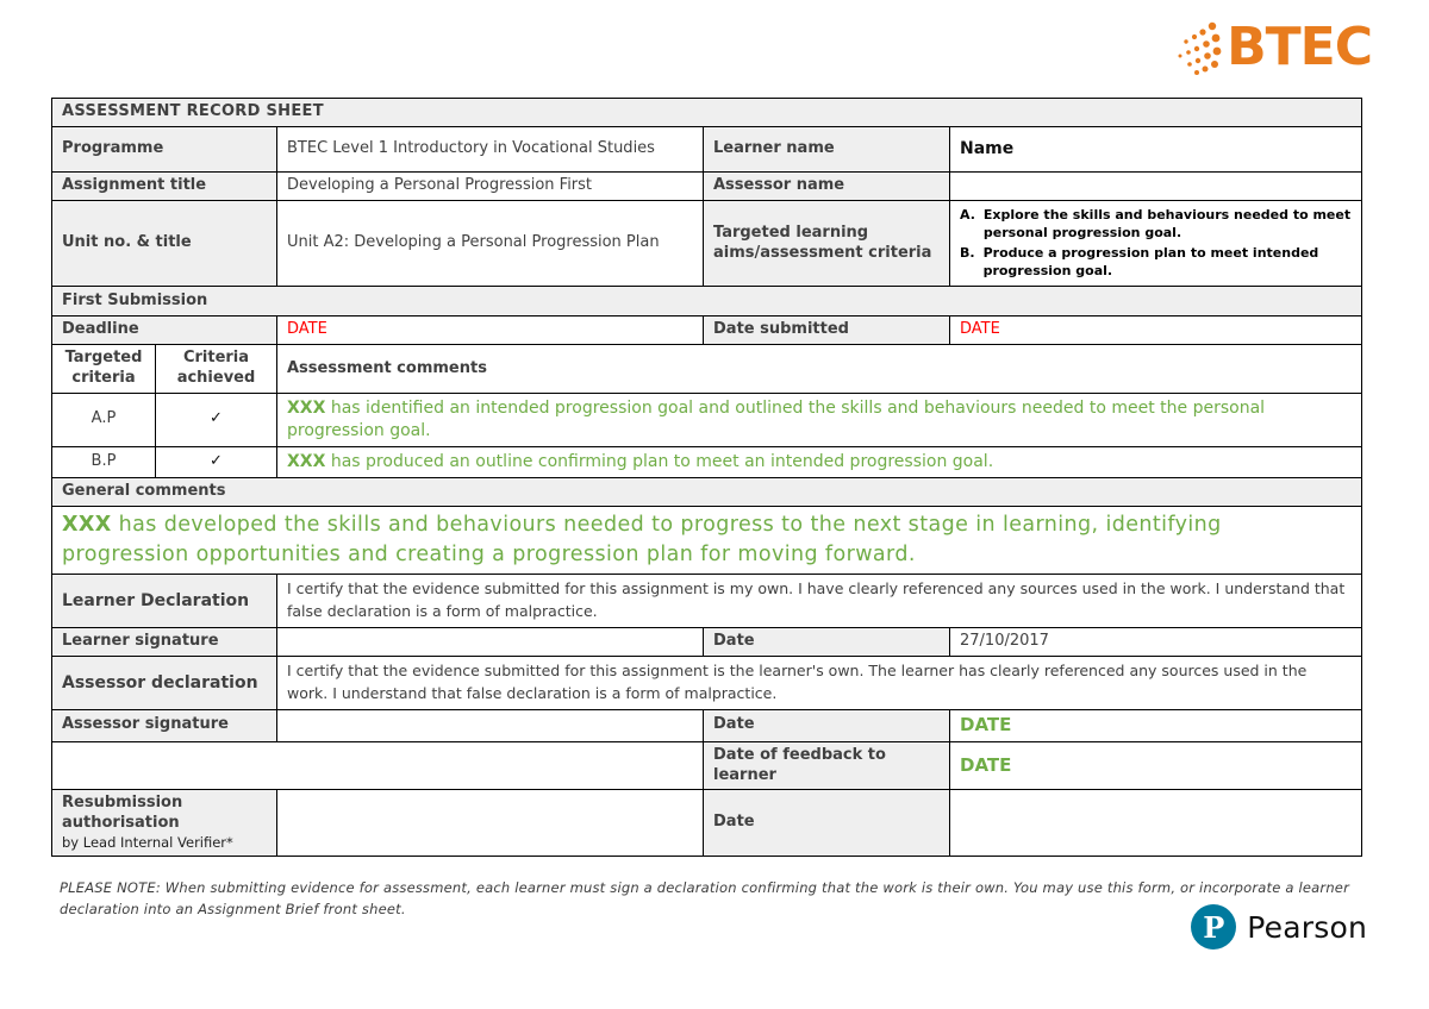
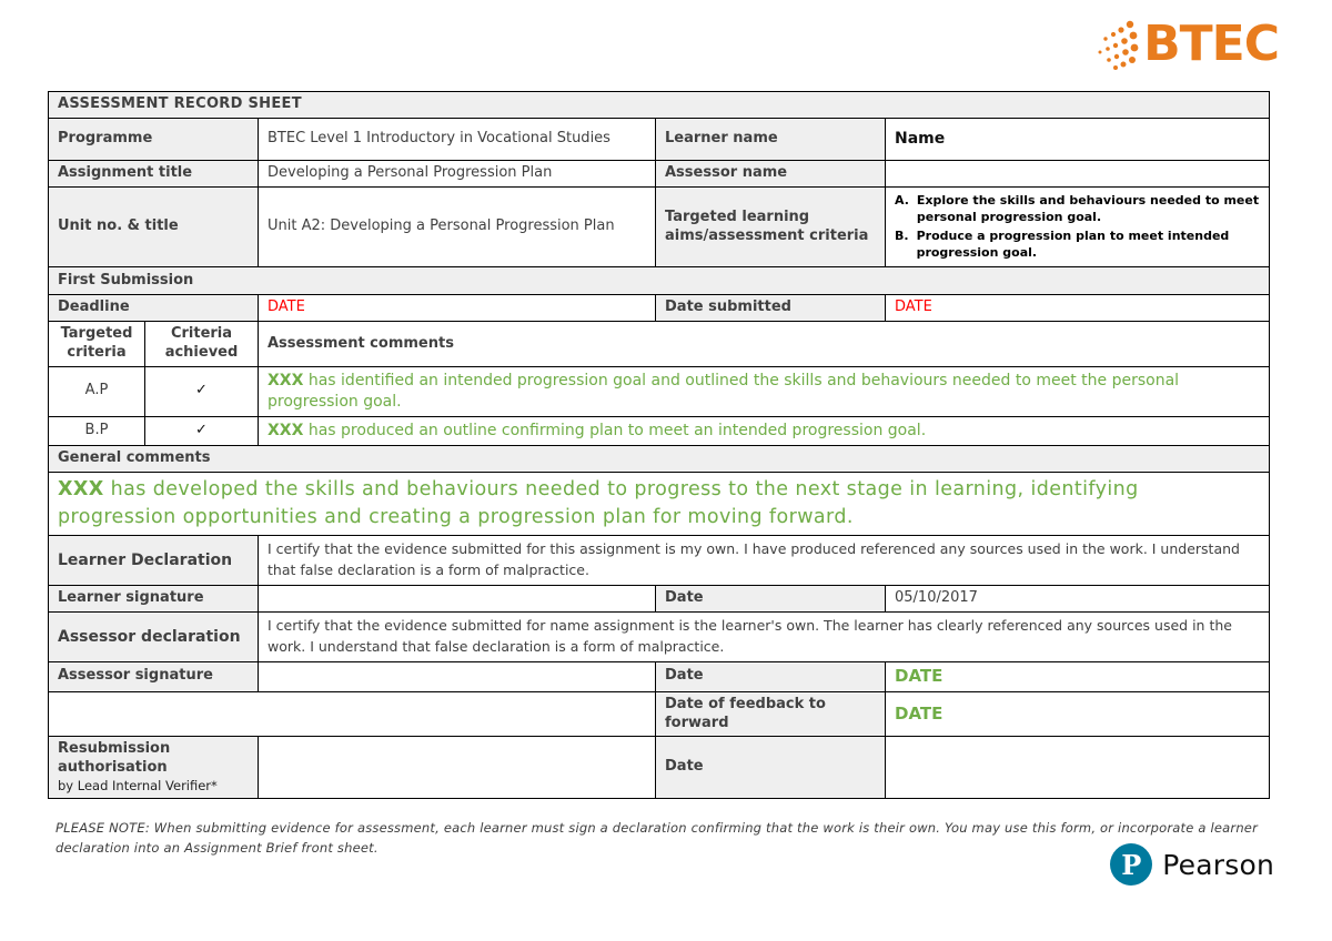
  BTEC
  ASSESSMENT RECORD SHEET
  Programme	BTEC Level 1 Introductory in Vocational Studies	Learner name	Name
- Assignment title	Developing a Personal Progression First	Assessor name
+ Assignment title	Developing a Personal Progression Plan	Assessor name
  Unit no. & title	Unit A2: Developing a Personal Progression Plan	Targeted learning aims/assessment criteria	A. Explore the skills and behaviours needed to meet personal progression goal. B. Produce a progression plan to meet intended progression goal.
  First Submission
  Deadline	DATE	Date submitted	DATE
  Targeted criteria	Criteria achieved	Assessment comments
  A.P	✓	XXX has identified an intended progression goal and outlined the skills and behaviours needed to meet the personal progression goal.
  B.P	✓	XXX has produced an outline confirming plan to meet an intended progression goal.
  General comments
  XXX has developed the skills and behaviours needed to progress to the next stage in learning, identifying progression opportunities and creating a progression plan for moving forward.
- Learner Declaration	I certify that the evidence submitted for this assignment is my own. I have clearly referenced any sources used in the work. I understand that false declaration is a form of malpractice.
+ Learner Declaration	I certify that the evidence submitted for this assignment is my own. I have produced referenced any sources used in the work. I understand that false declaration is a form of malpractice.
- Learner signature		Date	27/10/2017
+ Learner signature		Date	05/10/2017
- Assessor declaration	I certify that the evidence submitted for this assignment is the learner's own. The learner has clearly referenced any sources used in the work. I understand that false declaration is a form of malpractice.
+ Assessor declaration	I certify that the evidence submitted for name assignment is the learner's own. The learner has clearly referenced any sources used in the work. I understand that false declaration is a form of malpractice.
  Assessor signature		Date	DATE
- 	Date of feedback to learner	DATE
+ 	Date of feedback to forward	DATE
  Resubmission authorisation by Lead Internal Verifier*		Date
  PLEASE NOTE: When submitting evidence for assessment, each learner must sign a declaration confirming that the work is their own. You may use this form, or incorporate a learner declaration into an Assignment Brief front sheet.
  P
  Pearson
